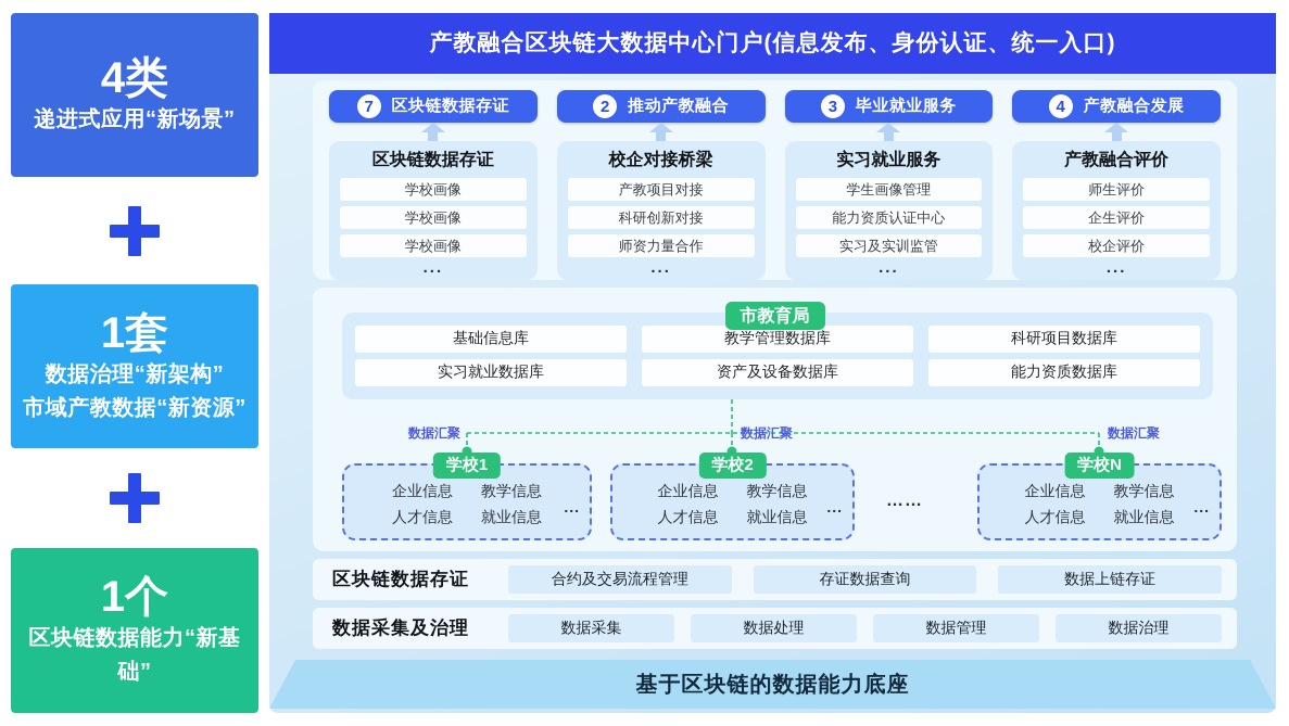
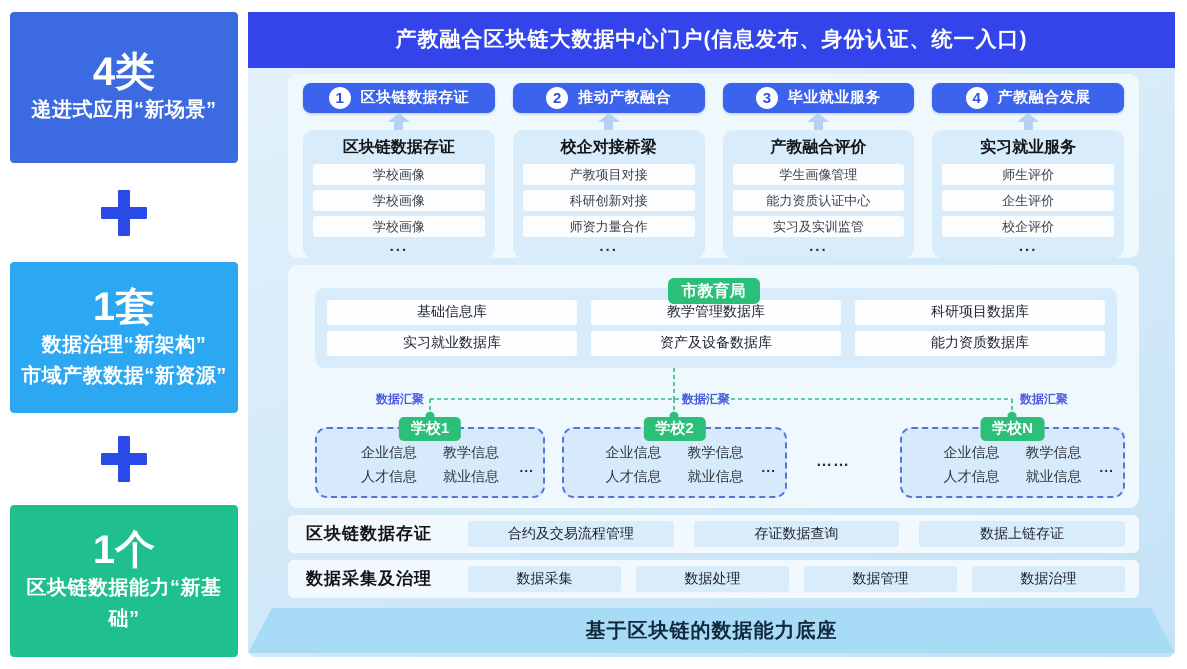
  4类
  递进式应用“新场景”
  1套
  数据治理“新架构”
  市域产教数据“新资源”
  1个
  区块链数据能力“新基础”
  产教融合区块链大数据中心门户(信息发布、身份认证、统一入口)
- 7
+ 1
  区块链数据存证
  区块链数据存证
  学校画像
  学校画像
  学校画像
  ...
  2
  推动产教融合
  校企对接桥梁
  产教项目对接
  科研创新对接
  师资力量合作
  ...
  3
  毕业就业服务
- 实习就业服务
+ 产教融合评价
  学生画像管理
  能力资质认证中心
  实习及实训监管
  ...
  4
  产教融合发展
- 产教融合评价
+ 实习就业服务
  师生评价
  企生评价
  校企评价
  ...
  市教育局
  基础信息库
  教学管理数据库
  科研项目数据库
  实习就业数据库
  资产及设备数据库
  能力资质数据库
  数据汇聚
  数据汇聚
  数据汇聚
  学校1
  企业信息
  教学信息
  人才信息
  就业信息
  ...
  学校2
  企业信息
  教学信息
  人才信息
  就业信息
  ...
  ……
  学校N
  企业信息
  教学信息
  人才信息
  就业信息
  ...
  区块链数据存证
  合约及交易流程管理
  存证数据查询
  数据上链存证
  数据采集及治理
  数据采集
  数据处理
  数据管理
  数据治理
  基于区块链的数据能力底座
